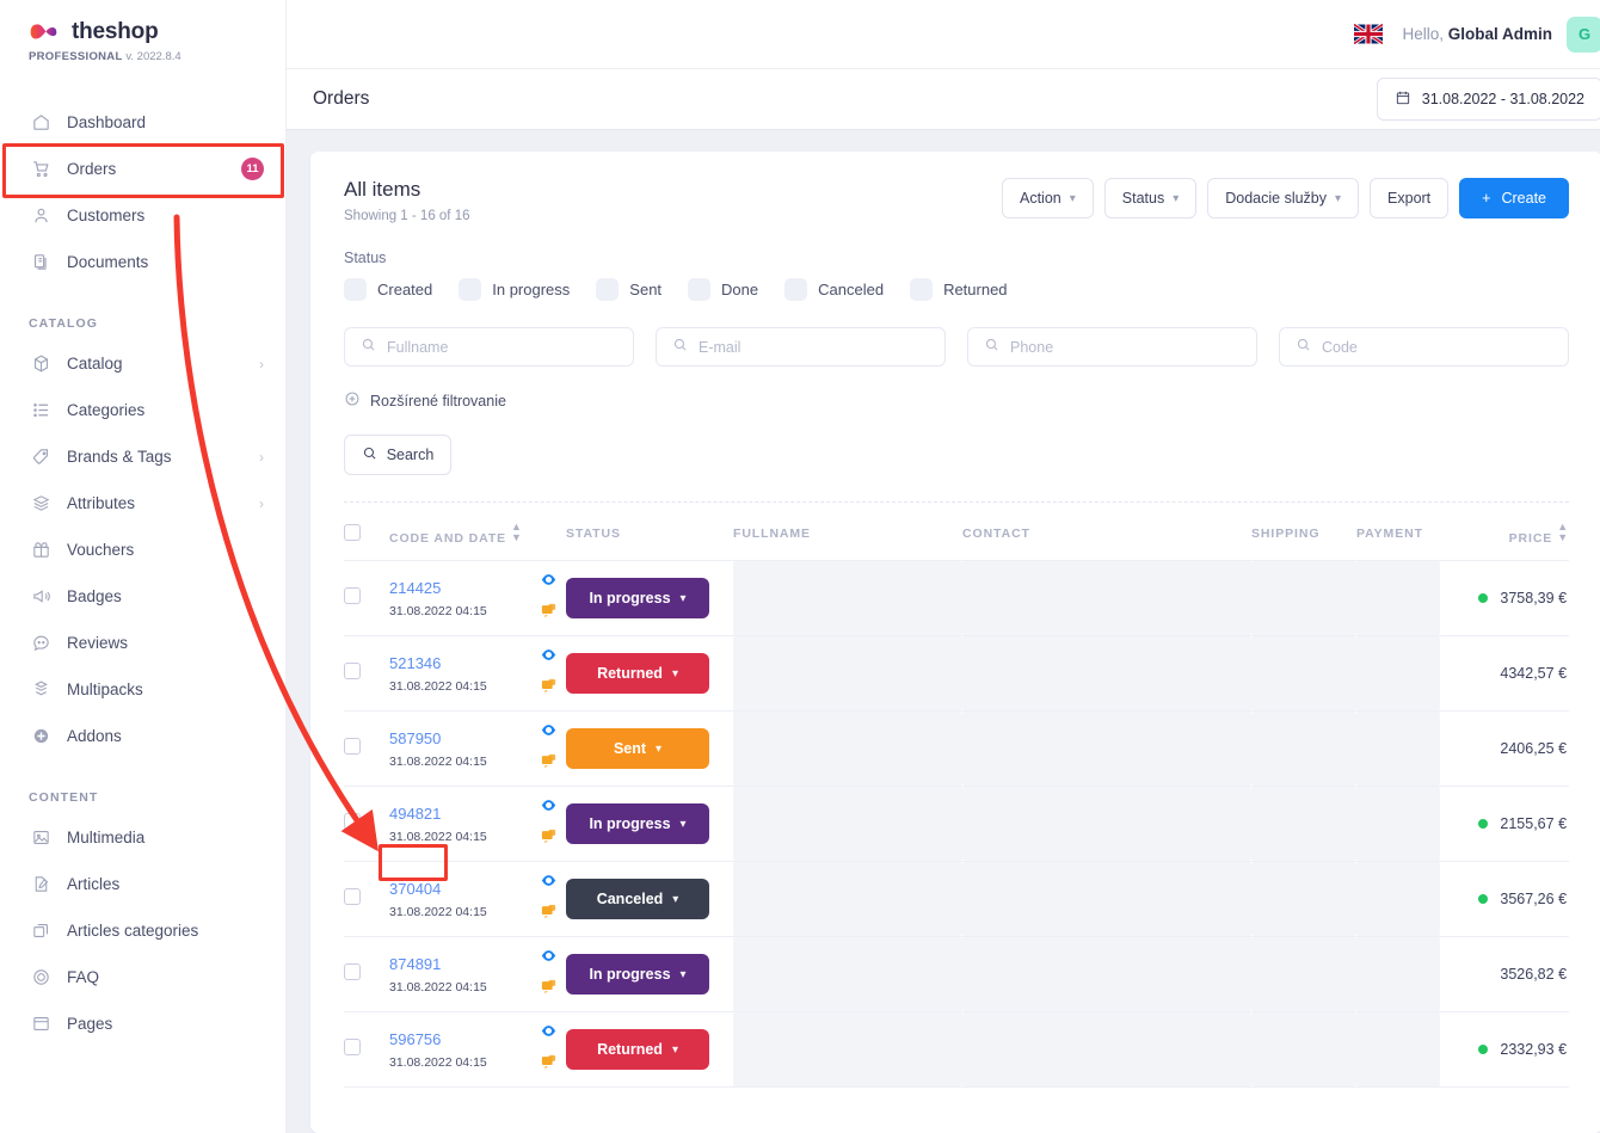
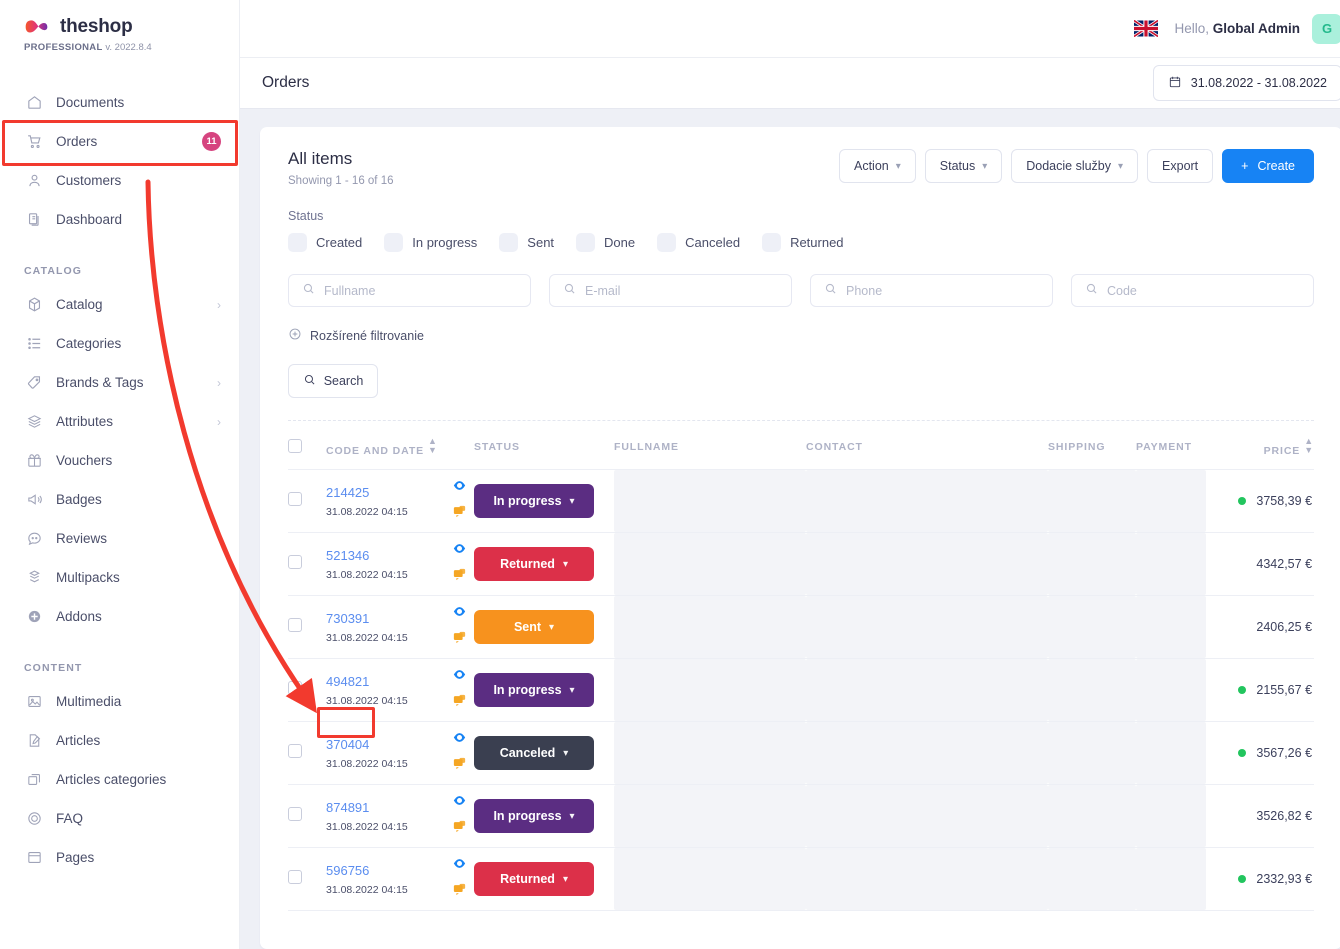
  theshop
  PROFESSIONAL v. 2022.8.4
- Dashboard
+ Documents
  Orders
  11
  Customers
- Documents
+ Dashboard
  CATALOG
  Catalog
  ›
  Categories
  Brands & Tags
  ›
  Attributes
  ›
  Vouchers
  Badges
  Reviews
  Multipacks
  Addons
  CONTENT
  Multimedia
  Articles
  Articles categories
  FAQ
  Pages
  Hello, Global Admin
  G
  Orders
  31.08.2022 - 31.08.2022
  All items
  Showing 1 - 16 of 16
  Action
  ▾
  Status
  ▾
  Dodacie služby
  ▾
  Export
  +
  Create
  Status
  Created
  In progress
  Sent
  Done
  Canceled
  Returned
  Fullname
  E-mail
  Phone
  Code
  Rozšírené filtrovanie
  Search
  	CODE AND DATE▲▼	STATUS	FULLNAME	CONTACT	SHIPPING	PAYMENT	PRICE▲▼
  	214425 31.08.2022 04:15		In progress ▾					3758,39 €
  	521346 31.08.2022 04:15		Returned ▾					4342,57 €
- 	587950 31.08.2022 04:15		Sent ▾					2406,25 €
+ 	730391 31.08.2022 04:15		Sent ▾					2406,25 €
  	494821 31.08.2022 04:15		In progress ▾					2155,67 €
  	370404 31.08.2022 04:15		Canceled ▾					3567,26 €
  	874891 31.08.2022 04:15		In progress ▾					3526,82 €
  	596756 31.08.2022 04:15		Returned ▾					2332,93 €
